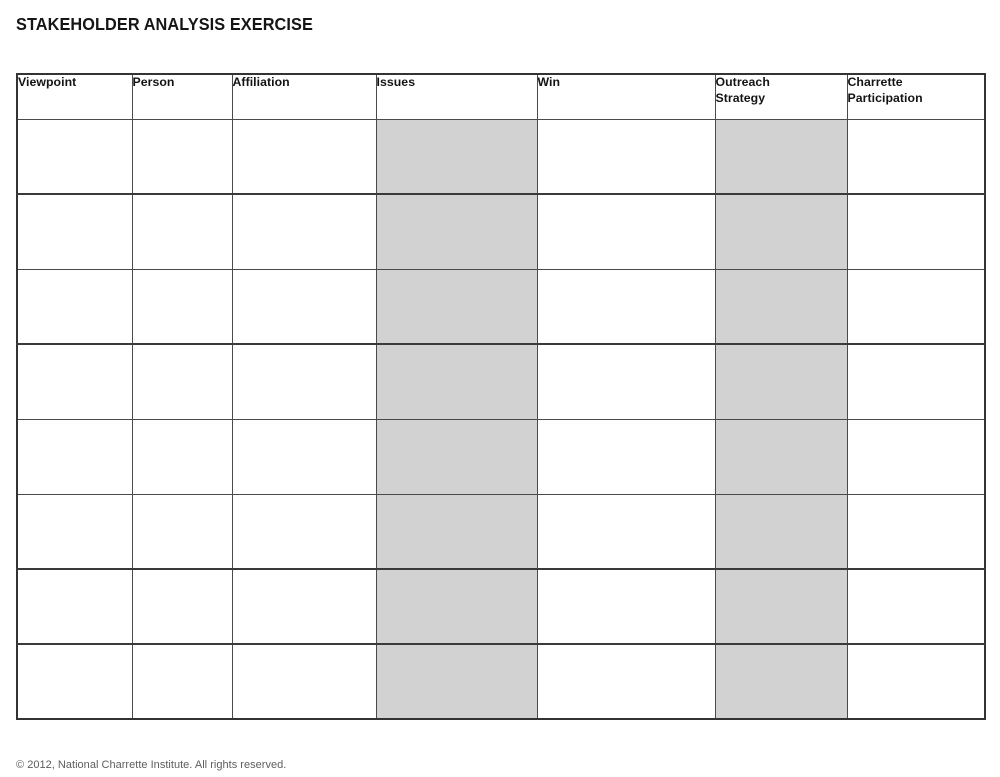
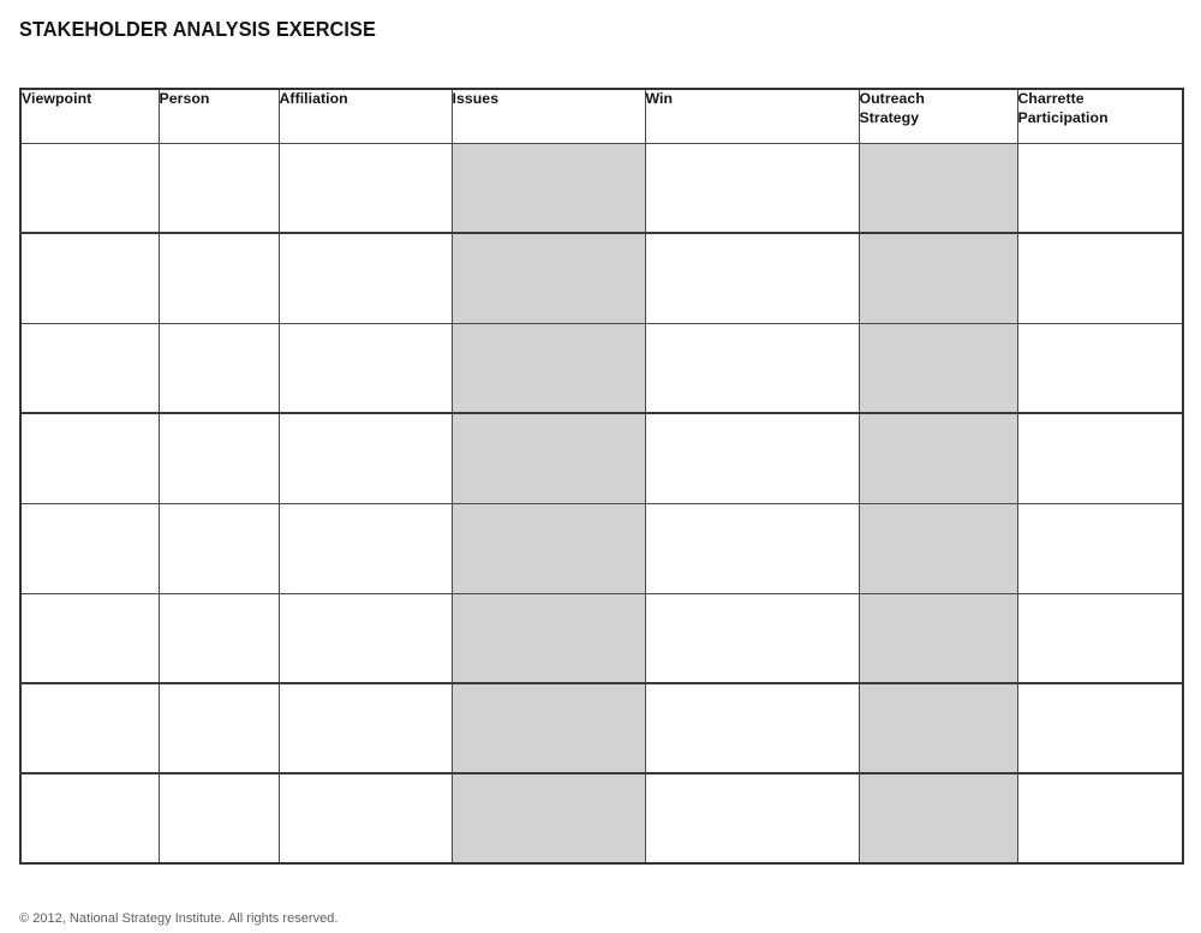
  STAKEHOLDER ANALYSIS EXERCISE
  Viewpoint	Person	Affiliation	Issues	Win	Outreach Strategy	Charrette Participation
- © 2012, National Charrette Institute. All rights reserved.
+ © 2012, National Strategy Institute. All rights reserved.
